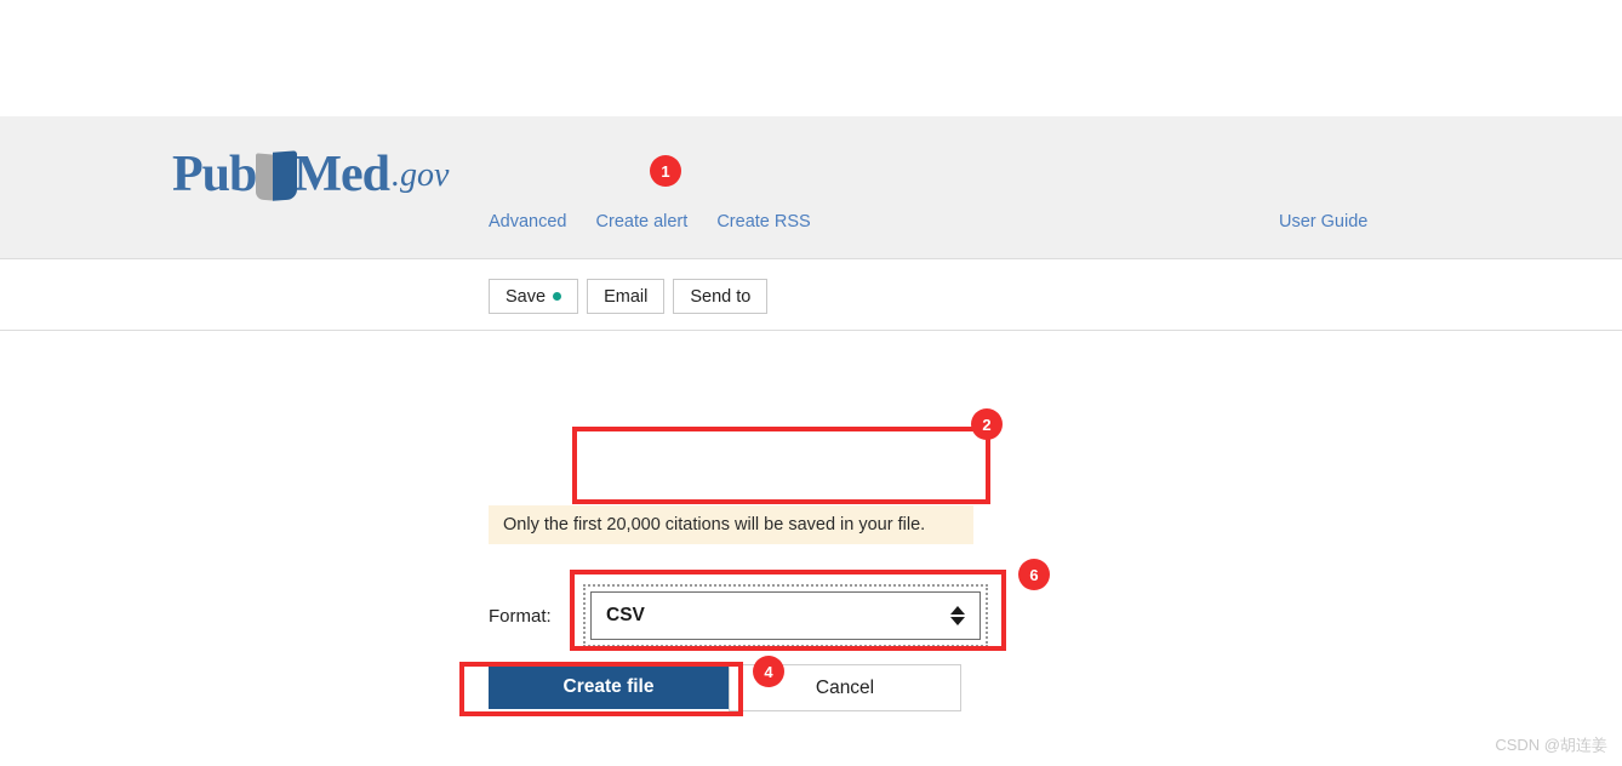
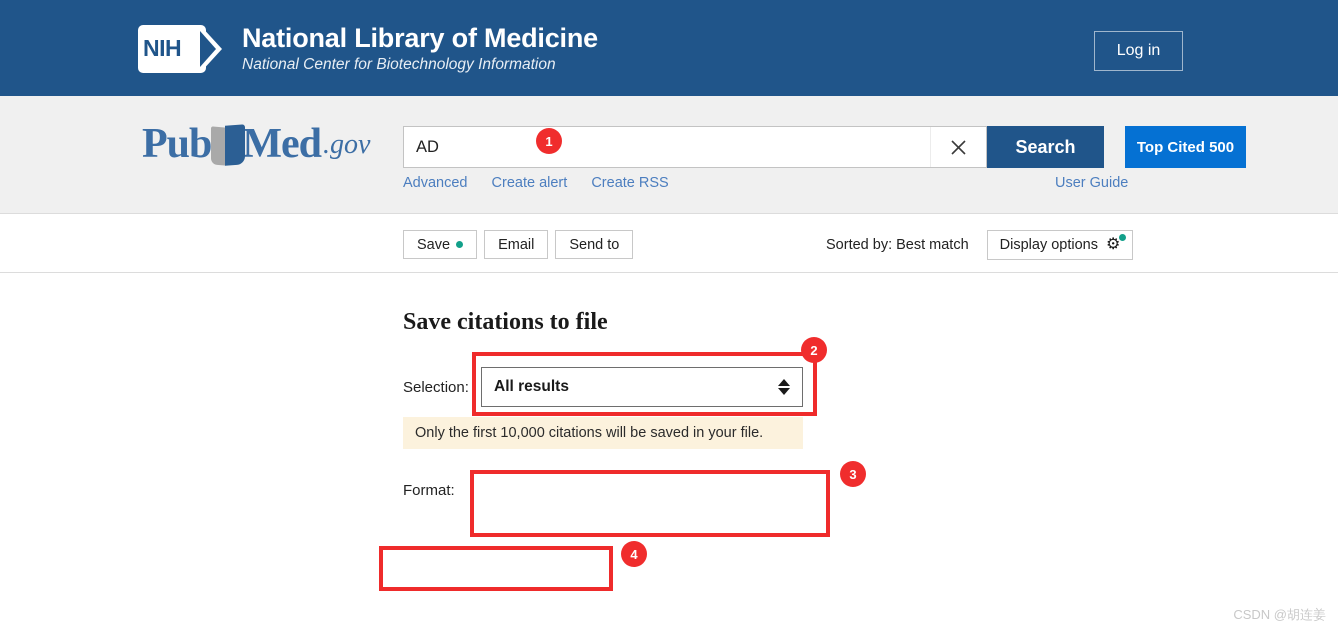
+ NIH
+ National Library of Medicine
+ National Center for Biotechnology Information
+ Log in
  Pub
  Med
  .gov
+ AD
+ Search
+ Top Cited 500
  Advanced Create alert Create RSS
  User Guide
  Save
  Email
  Send to
+ Sorted by: Best match
+ Display options
+ ⚙
+ Save citations to file
+ Selection:
+ All results
- Only the first 20,000 citations will be saved in your file.
+ Only the first 10,000 citations will be saved in your file.
  Format:
- CSV
- Create file
- Cancel
  1
  2
- 6
+ 3
  4
  CSDN @胡连姜
